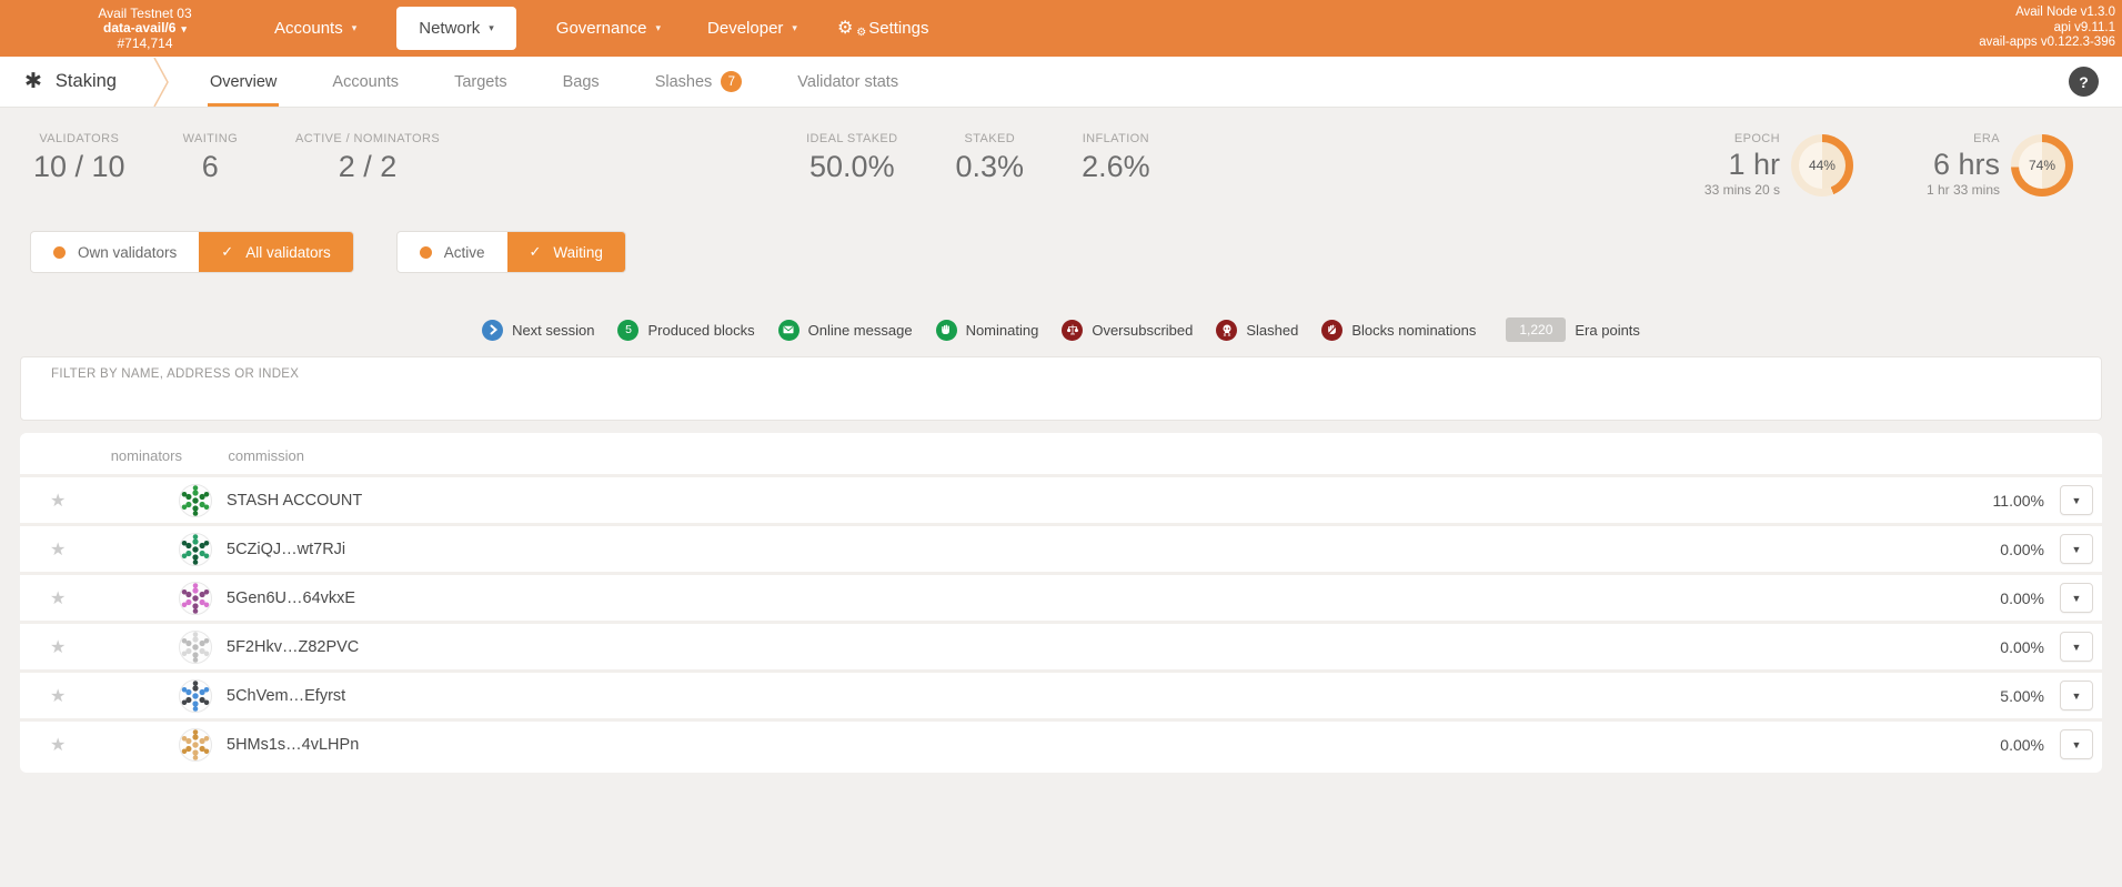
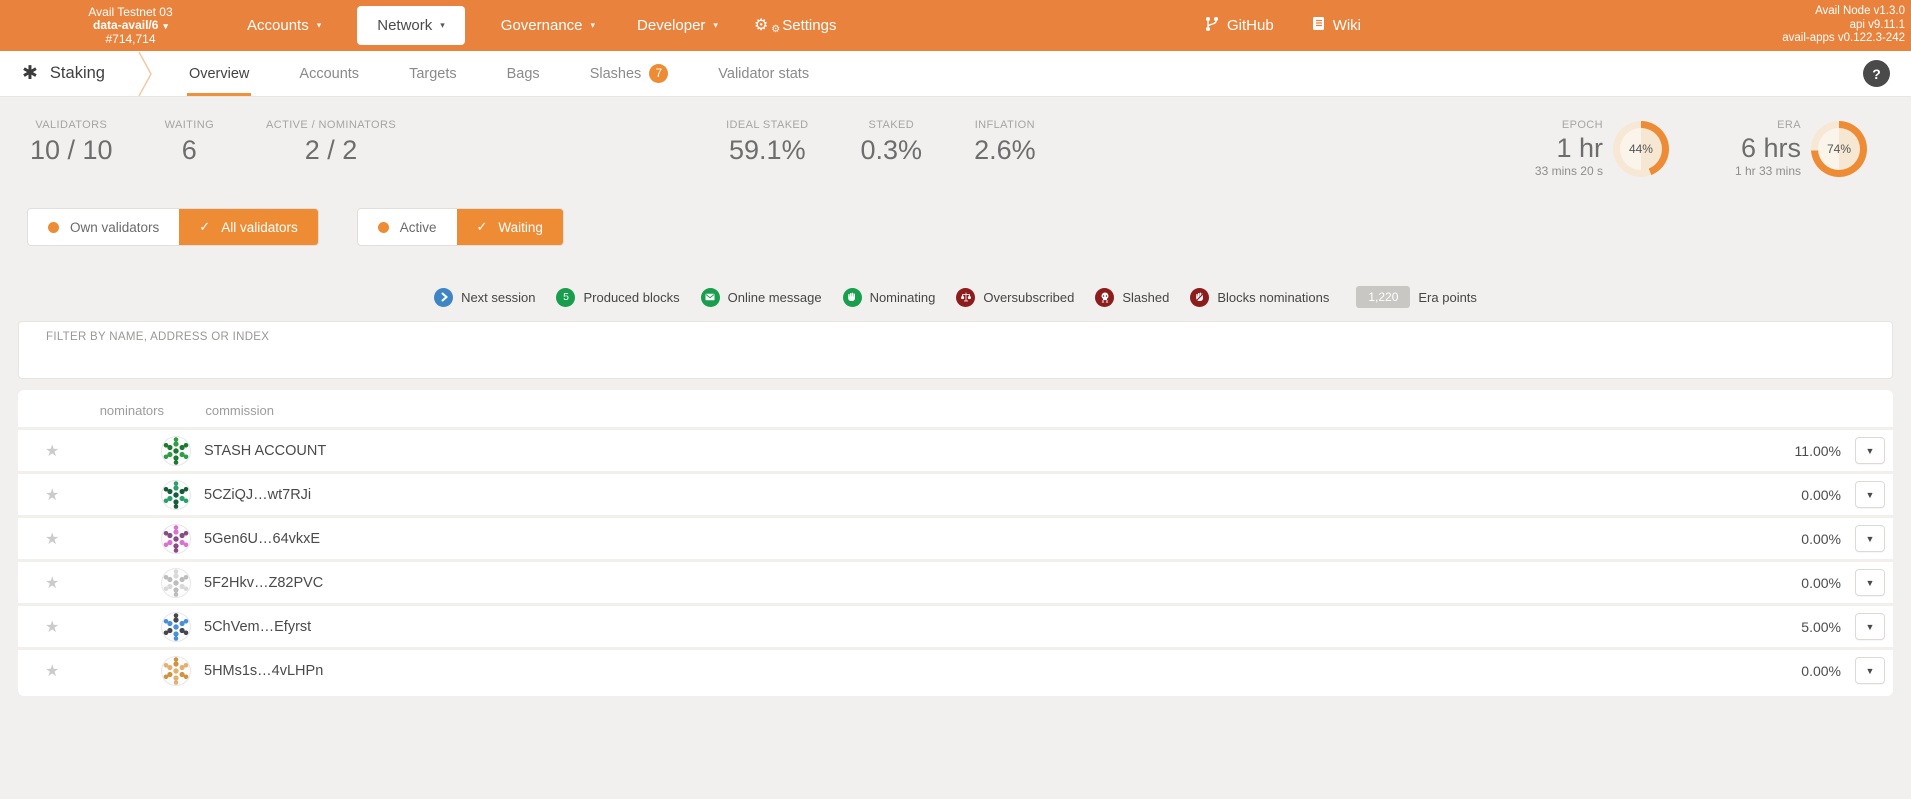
  Avail Testnet 03
  data-avail/6 ▾
  #714,714
  Accounts
  ▾
  Network
  ▾
  Governance
  ▾
  Developer
  ▾
  ⚙
  ⚙
  Settings
+ GitHub
+ Wiki
  Avail Node v1.3.0
  api v9.11.1
- avail-apps v0.122.3-396
+ avail-apps v0.122.3-242
  ✱
  Staking
  Overview
  Accounts
  Targets
  Bags
  Slashes
  7
  Validator stats
  ?
  VALIDATORS
  10 / 10
  WAITING
  6
  ACTIVE / NOMINATORS
  2 / 2
  IDEAL STAKED
- 50.0%
+ 59.1%
  STAKED
  0.3%
  INFLATION
  2.6%
  EPOCH
  1 hr
  33 mins 20 s
  44%
  ERA
  6 hrs
  1 hr 33 mins
  74%
  Own validators
  ✓
  All validators
  Active
  ✓
  Waiting
  Next session
  5
  Produced blocks
  Online message
  Nominating
  Oversubscribed
  Slashed
  Blocks nominations
  1,220
  Era points
  FILTER BY NAME, ADDRESS OR INDEX
  nominators
  commission
  ★
  STASH ACCOUNT
  11.00%
  ▼
  ★
  5CZiQJ…wt7RJi
  0.00%
  ▼
  ★
  5Gen6U…64vkxE
  0.00%
  ▼
  ★
  5F2Hkv…Z82PVC
  0.00%
  ▼
  ★
  5ChVem…Efyrst
  5.00%
  ▼
  ★
  5HMs1s…4vLHPn
  0.00%
  ▼
